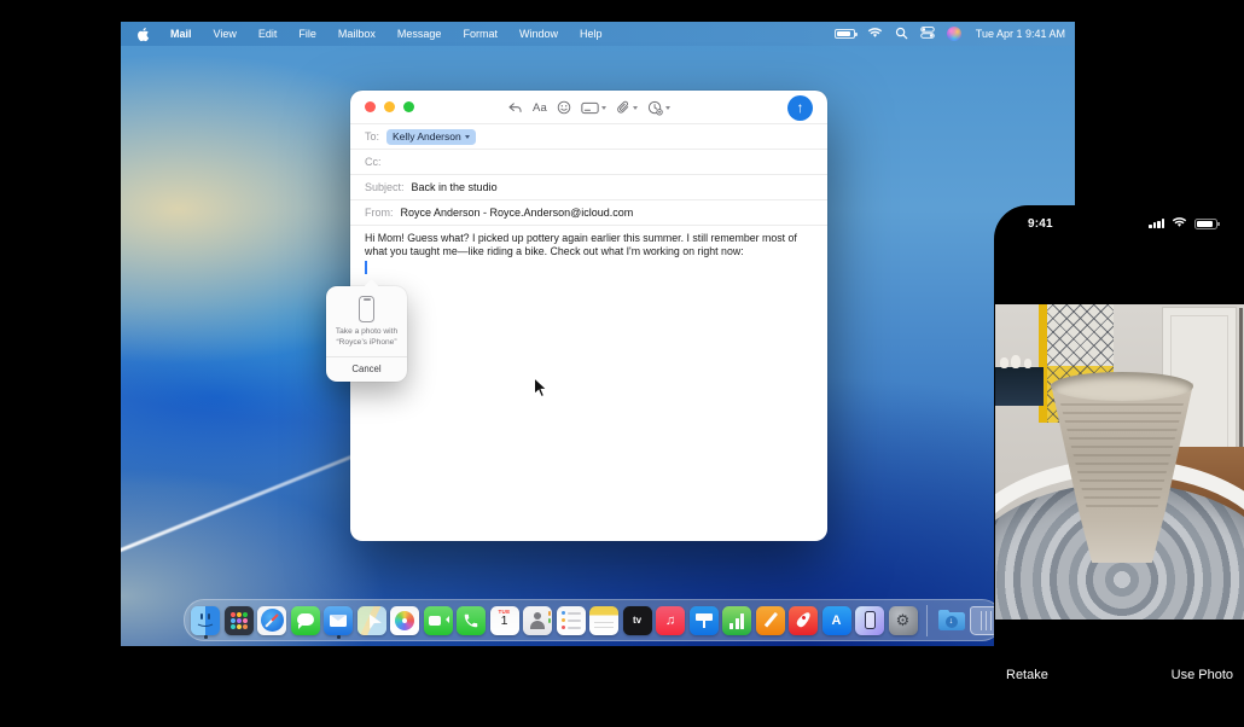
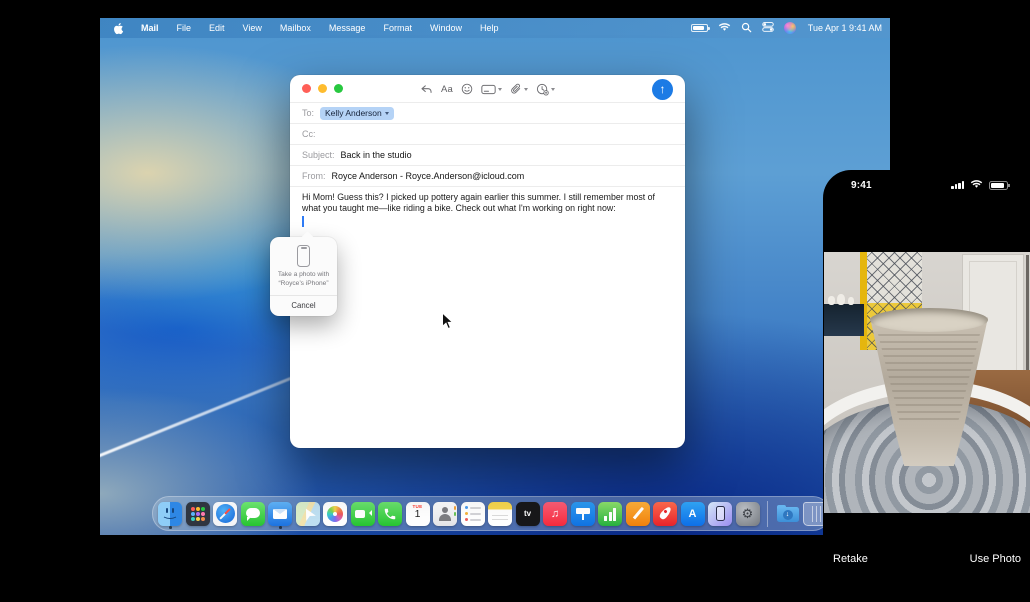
  Mail
- View
+ File
  Edit
- File
+ View
  Mailbox
  Message
  Format
  Window
  Help
  Tue Apr 1 9:41 AM
  Aa
  ↑
  To:
  Kelly Anderson
  Cc:
  Subject:
  Back in the studio
  From:
  Royce Anderson - Royce.Anderson@icloud.com
- Hi Mom! Guess what? I picked up pottery again earlier this summer. I still remember most of what you taught me—like riding a bike. Check out what I'm working on right now:
+ Hi Mom! Guess this? I picked up pottery again earlier this summer. I still remember most of what you taught me—like riding a bike. Check out what I'm working on right now:
  Cancel
  1
  tv
  ♫
  A
  ⚙
  9:41
  Retake
  Use Photo
